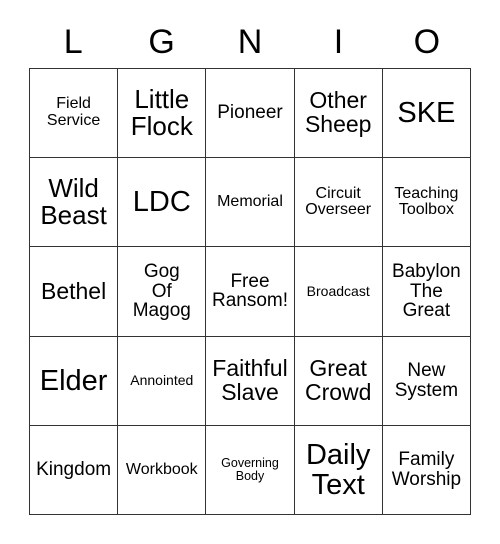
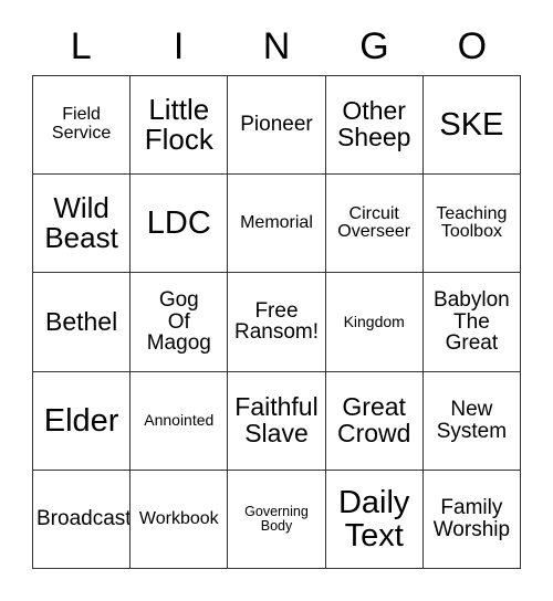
  L
- G
+ I
  N
- I
+ G
  O
  Field
  Service
  Little
  Flock
  Pioneer
  Other
  Sheep
  SKE
  Wild
  Beast
  LDC
  Memorial
  Circuit
  Overseer
  Teaching
  Toolbox
  Bethel
  Gog
  Of
  Magog
  Free
  Ransom!
- Broadcast
+ Kingdom
  Babylon
  The
  Great
  Elder
  Annointed
  Faithful
  Slave
  Great
  Crowd
  New
  System
- Kingdom
+ Broadcast
  Workbook
  Governing
  Body
  Daily
  Text
  Family
  Worship
